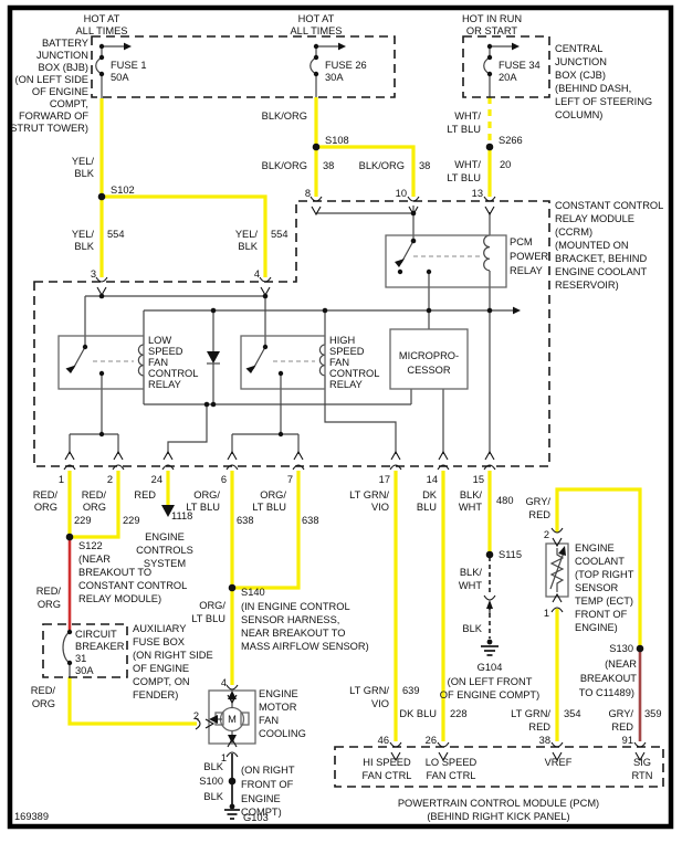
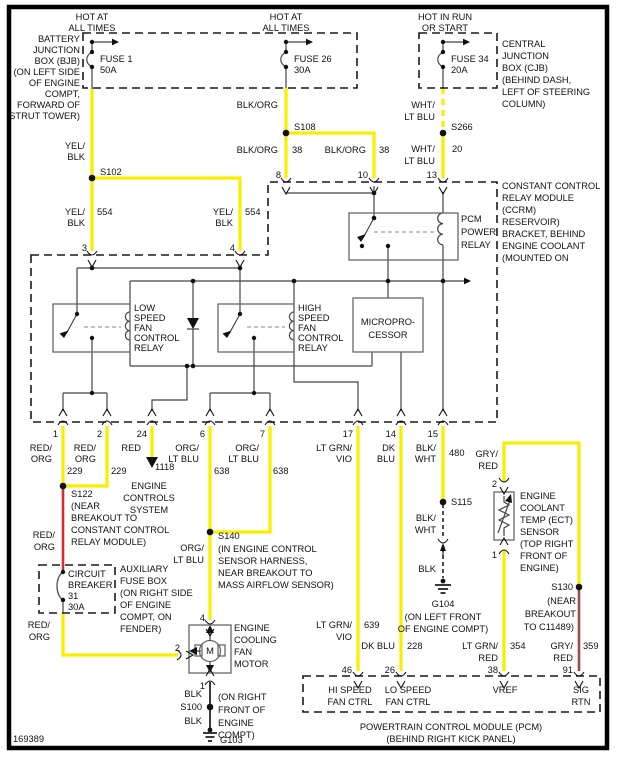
  HOT AT
  ALL TIMES
  HOT AT
  ALL TIMES
  HOT IN RUN
  OR START
  BATTERY
  JUNCTION
  BOX (BJB)
  (ON LEFT SIDE
  OF ENGINE
  COMPT,
  FORWARD OF
  STRUT TOWER)
  CENTRAL
  JUNCTION
  BOX (CJB)
  (BEHIND DASH,
  LEFT OF STEERING
  COLUMN)
  FUSE 1
  50A
  FUSE 26
  30A
  FUSE 34
  20A
  YEL/
  BLK
  S102
  YEL/
  BLK
  554
  YEL/
  BLK
  554
  BLK/ORG
  S108
  BLK/ORG
  38
  BLK/ORG
  38
  WHT/
  LT BLU
  S266
  WHT/
  LT BLU
  20
  3
  4
  8
  10
  13
  CONSTANT CONTROL
  RELAY MODULE
  (CCRM)
- (MOUNTED ON
+ RESERVOIR)
  BRACKET, BEHIND
  ENGINE COOLANT
- RESERVOIR)
+ (MOUNTED ON
  PCM
  POWER
  RELAY
  LOW
  SPEED
  FAN
  CONTROL
  RELAY
  HIGH
  SPEED
  FAN
  CONTROL
  RELAY
  MICROPRO-
  CESSOR
  1
  2
  24
  6
  7
  17
  14
  15
  RED/
  ORG
  229
  RED/
  ORG
  229
  RED
  1118
  ORG/
  LT BLU
  638
  ORG/
  LT BLU
  638
  LT GRN/
  VIO
  DK
  BLU
  BLK/
  WHT
  480
  ENGINE
  CONTROLS
  SYSTEM
  S122
  (NEAR
  BREAKOUT TO
  CONSTANT CONTROL
  RELAY MODULE)
  RED/
  ORG
  CIRCUIT
  BREAKER
  31
  30A
  AUXILIARY
  FUSE BOX
  (ON RIGHT SIDE
  OF ENGINE
  COMPT, ON
  FENDER)
  RED/
  ORG
  ORG/
  LT BLU
  S140
  (IN ENGINE CONTROL
  SENSOR HARNESS,
  NEAR BREAKOUT TO
  MASS AIRFLOW SENSOR)
  ENGINE
- MOTOR
+ COOLING
  FAN
- COOLING
+ MOTOR
  4
  2
  1
  M
  BLK
  S100
  (ON RIGHT
  FRONT OF
  ENGINE
  COMPT)
  BLK
  G103
  S115
  BLK/
  WHT
  BLK
  G104
  (ON LEFT FRONT
  OF ENGINE COMPT)
  GRY/
  RED
  2
  1
  ENGINE
  COOLANT
- (TOP RIGHT
+ TEMP (ECT)
  SENSOR
- TEMP (ECT)
+ (TOP RIGHT
  FRONT OF
  ENGINE)
  S130
  (NEAR
  BREAKOUT
  TO C11489)
  LT GRN/
  VIO
  639
  DK BLU
  228
  LT GRN/
  RED
  354
  GRY/
  RED
  359
  46
  26
  38
  91
  HI SPEED
  FAN CTRL
  LO SPEED
  FAN CTRL
  VREF
  SIG
  RTN
  POWERTRAIN CONTROL MODULE (PCM)
  (BEHIND RIGHT KICK PANEL)
  169389
